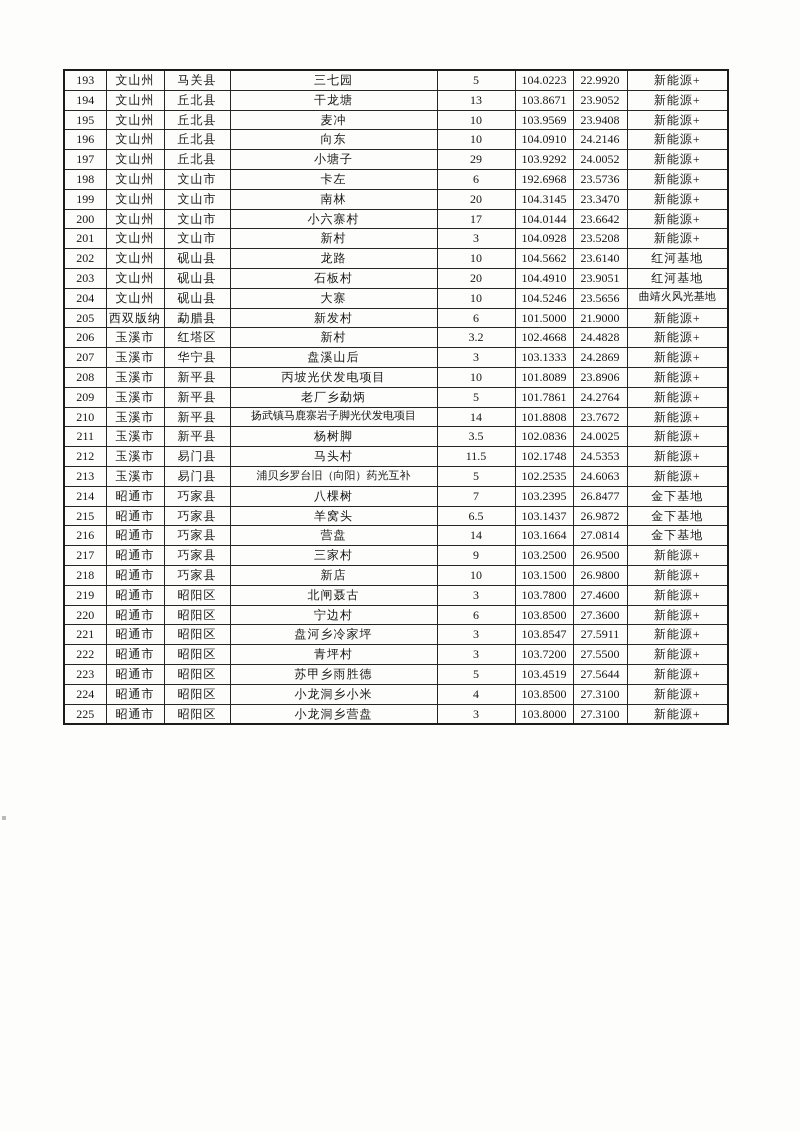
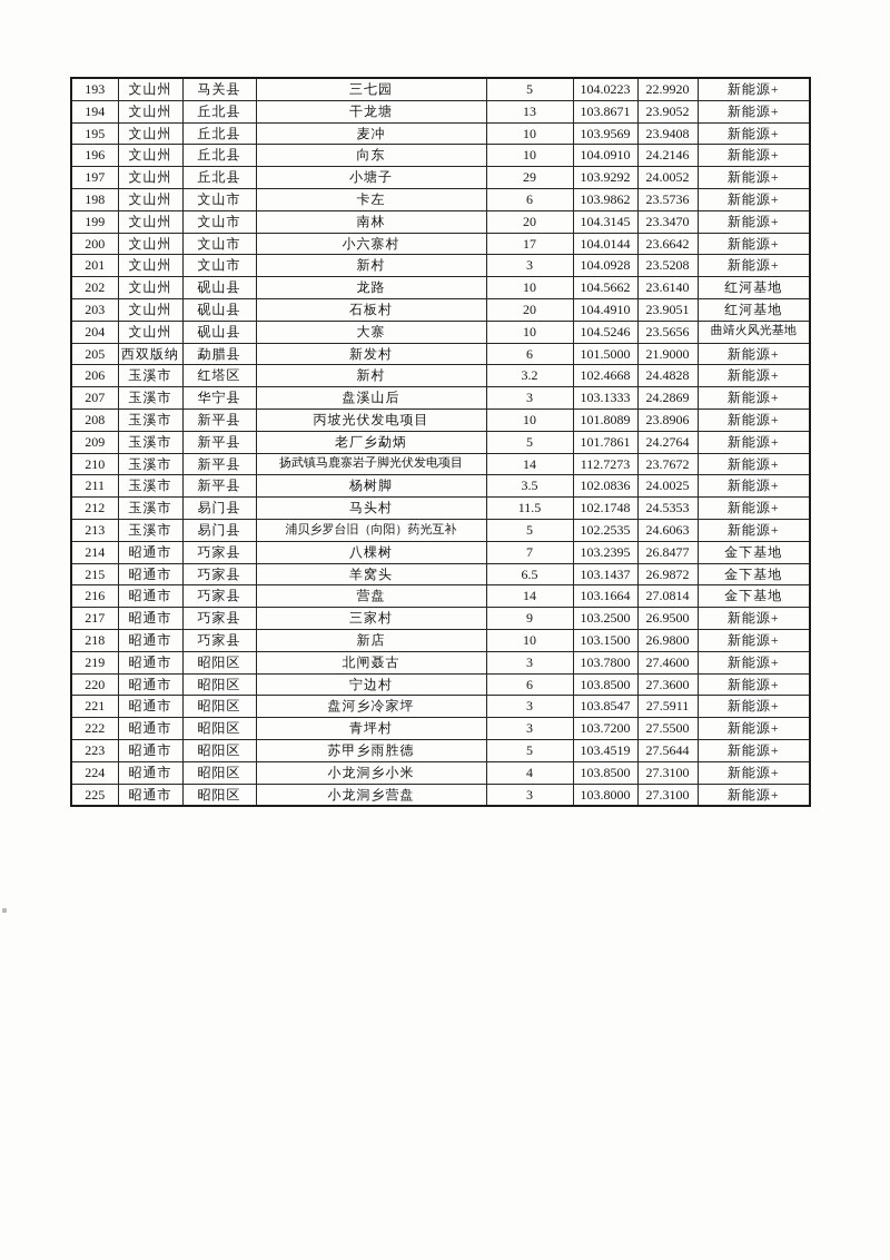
  193	文山州	马关县	三七园	5	104.0223	22.9920	新能源+
  194	文山州	丘北县	干龙塘	13	103.8671	23.9052	新能源+
  195	文山州	丘北县	麦冲	10	103.9569	23.9408	新能源+
  196	文山州	丘北县	向东	10	104.0910	24.2146	新能源+
  197	文山州	丘北县	小塘子	29	103.9292	24.0052	新能源+
- 198	文山州	文山市	卡左	6	192.6968	23.5736	新能源+
+ 198	文山州	文山市	卡左	6	103.9862	23.5736	新能源+
  199	文山州	文山市	南林	20	104.3145	23.3470	新能源+
  200	文山州	文山市	小六寨村	17	104.0144	23.6642	新能源+
  201	文山州	文山市	新村	3	104.0928	23.5208	新能源+
  202	文山州	砚山县	龙路	10	104.5662	23.6140	红河基地
  203	文山州	砚山县	石板村	20	104.4910	23.9051	红河基地
  204	文山州	砚山县	大寨	10	104.5246	23.5656	曲靖火风光基地
  205	西双版纳	勐腊县	新发村	6	101.5000	21.9000	新能源+
  206	玉溪市	红塔区	新村	3.2	102.4668	24.4828	新能源+
  207	玉溪市	华宁县	盘溪山后	3	103.1333	24.2869	新能源+
  208	玉溪市	新平县	丙坡光伏发电项目	10	101.8089	23.8906	新能源+
  209	玉溪市	新平县	老厂乡勐炳	5	101.7861	24.2764	新能源+
- 210	玉溪市	新平县	扬武镇马鹿寨岩子脚光伏发电项目	14	101.8808	23.7672	新能源+
+ 210	玉溪市	新平县	扬武镇马鹿寨岩子脚光伏发电项目	14	112.7273	23.7672	新能源+
  211	玉溪市	新平县	杨树脚	3.5	102.0836	24.0025	新能源+
  212	玉溪市	易门县	马头村	11.5	102.1748	24.5353	新能源+
  213	玉溪市	易门县	浦贝乡罗台旧（向阳）药光互补	5	102.2535	24.6063	新能源+
  214	昭通市	巧家县	八棵树	7	103.2395	26.8477	金下基地
  215	昭通市	巧家县	羊窝头	6.5	103.1437	26.9872	金下基地
  216	昭通市	巧家县	营盘	14	103.1664	27.0814	金下基地
  217	昭通市	巧家县	三家村	9	103.2500	26.9500	新能源+
  218	昭通市	巧家县	新店	10	103.1500	26.9800	新能源+
  219	昭通市	昭阳区	北闸聂古	3	103.7800	27.4600	新能源+
  220	昭通市	昭阳区	宁边村	6	103.8500	27.3600	新能源+
  221	昭通市	昭阳区	盘河乡冷家坪	3	103.8547	27.5911	新能源+
  222	昭通市	昭阳区	青坪村	3	103.7200	27.5500	新能源+
  223	昭通市	昭阳区	苏甲乡雨胜德	5	103.4519	27.5644	新能源+
  224	昭通市	昭阳区	小龙洞乡小米	4	103.8500	27.3100	新能源+
  225	昭通市	昭阳区	小龙洞乡营盘	3	103.8000	27.3100	新能源+
